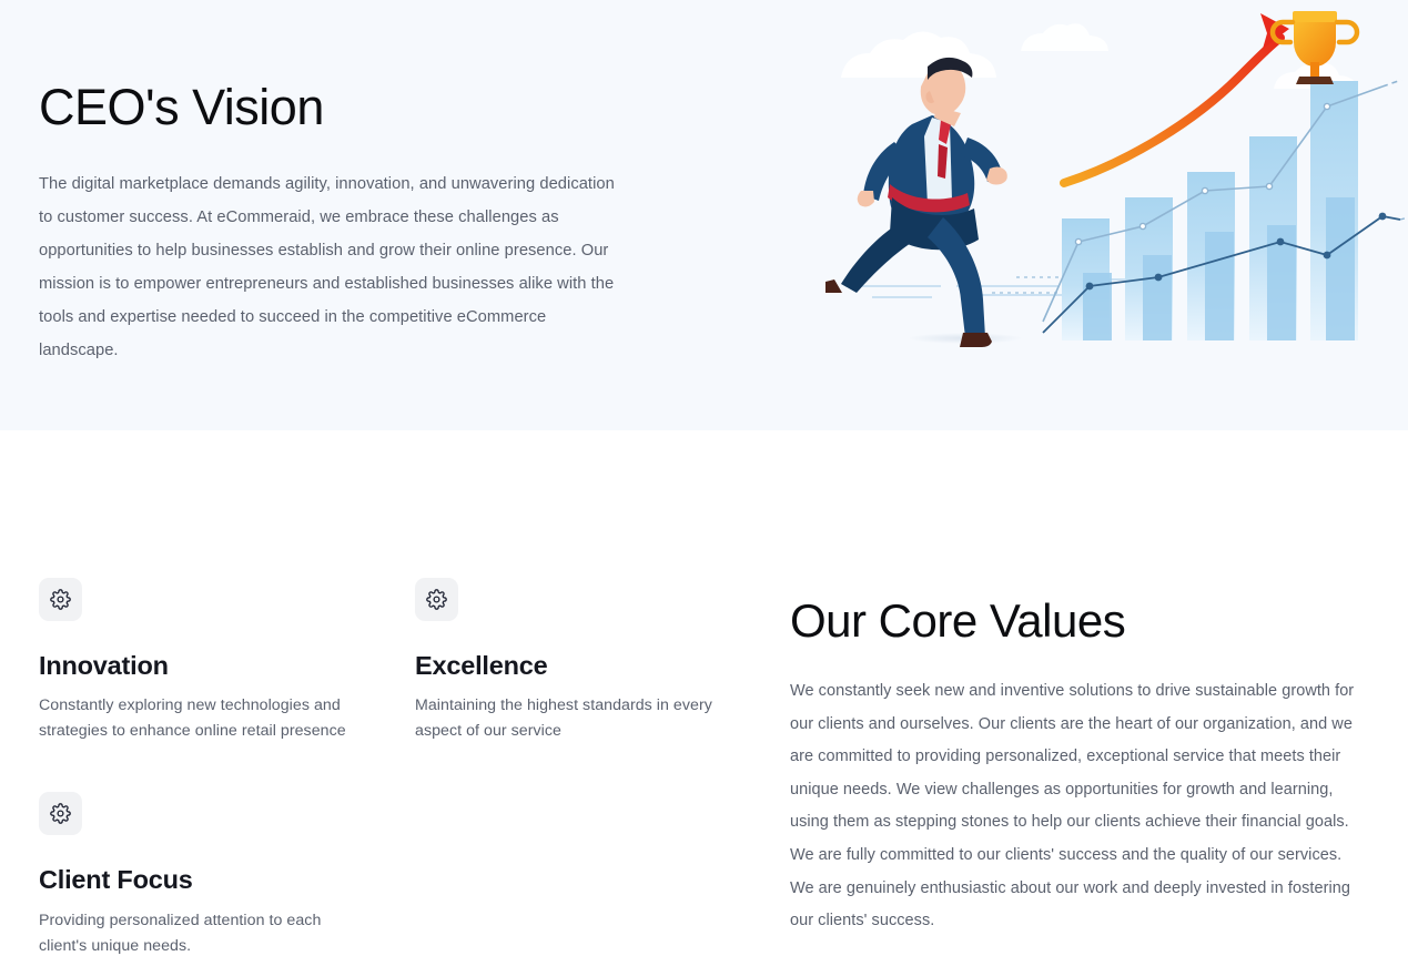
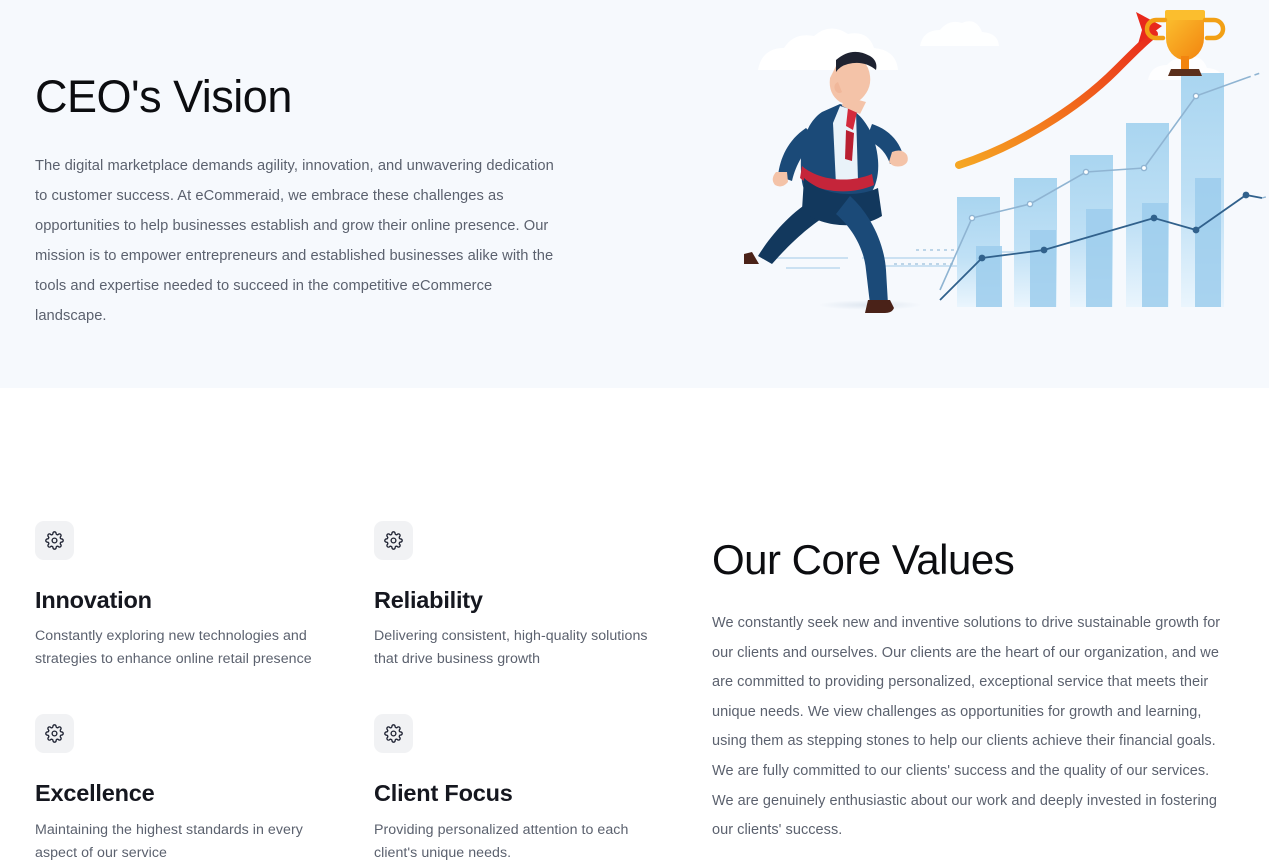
  CEO's Vision
  The digital marketplace demands agility, innovation, and unwavering dedication to customer success. At eCommeraid, we embrace these challenges as opportunities to help businesses establish and grow their online presence. Our mission is to empower entrepreneurs and established businesses alike with the tools and expertise needed to succeed in the competitive eCommerce landscape.
  Innovation
  Constantly exploring new technologies and strategies to enhance online retail presence
+ Reliability
+ Delivering consistent, high-quality solutions that drive business growth
  Excellence
  Maintaining the highest standards in every aspect of our service
  Client Focus
  Providing personalized attention to each client's unique needs.
  Our Core Values
  We constantly seek new and inventive solutions to drive sustainable growth for our clients and ourselves. Our clients are the heart of our organization, and we are committed to providing personalized, exceptional service that meets their unique needs. We view challenges as opportunities for growth and learning, using them as stepping stones to help our clients achieve their financial goals. We are fully committed to our clients' success and the quality of our services. We are genuinely enthusiastic about our work and deeply invested in fostering our clients' success.
